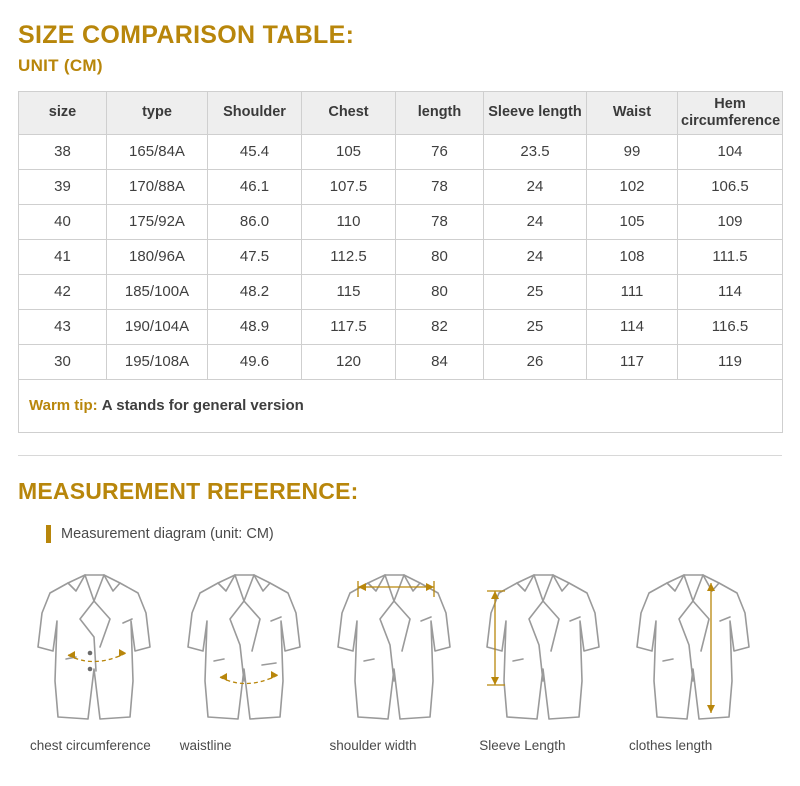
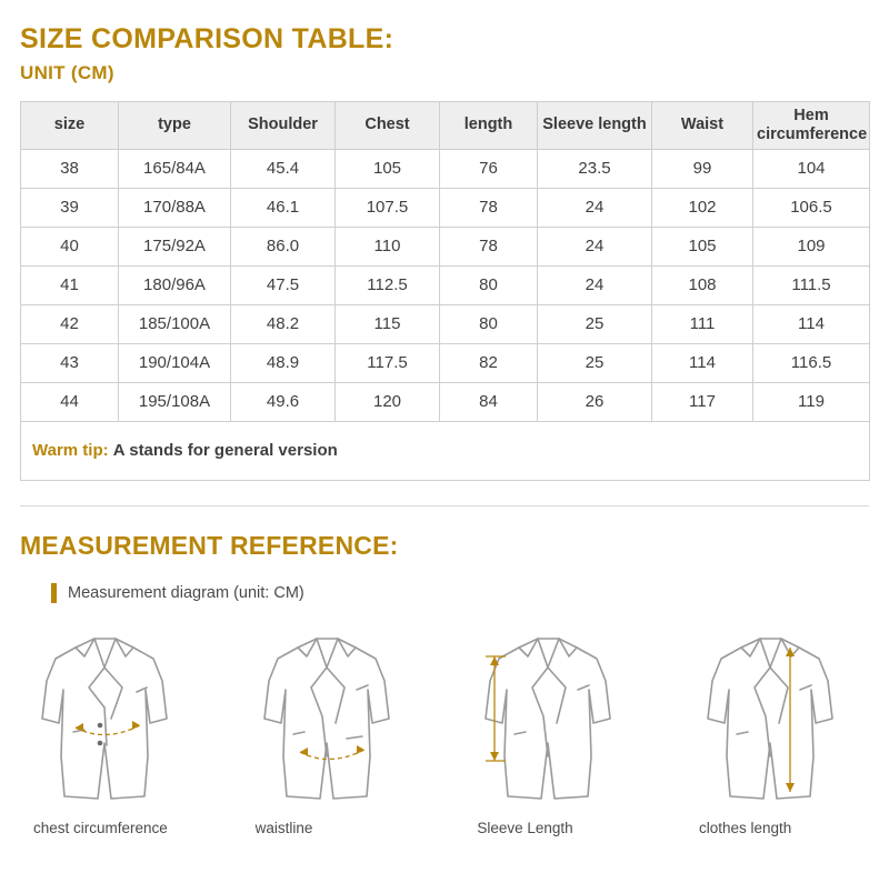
  SIZE COMPARISON TABLE:
  UNIT (CM)
  size	type	Shoulder	Chest	length	Sleeve length	Waist	Hem circumference
  38	165/84A	45.4	105	76	23.5	99	104
  39	170/88A	46.1	107.5	78	24	102	106.5
  40	175/92A	86.0	110	78	24	105	109
  41	180/96A	47.5	112.5	80	24	108	111.5
  42	185/100A	48.2	115	80	25	111	114
  43	190/104A	48.9	117.5	82	25	114	116.5
- 30	195/108A	49.6	120	84	26	117	119
+ 44	195/108A	49.6	120	84	26	117	119
  Warm tip: A stands for general version
  MEASUREMENT REFERENCE:
  Measurement diagram (unit: CM)
  chest circumference
  waistline
- shoulder width
  Sleeve Length
  clothes length
